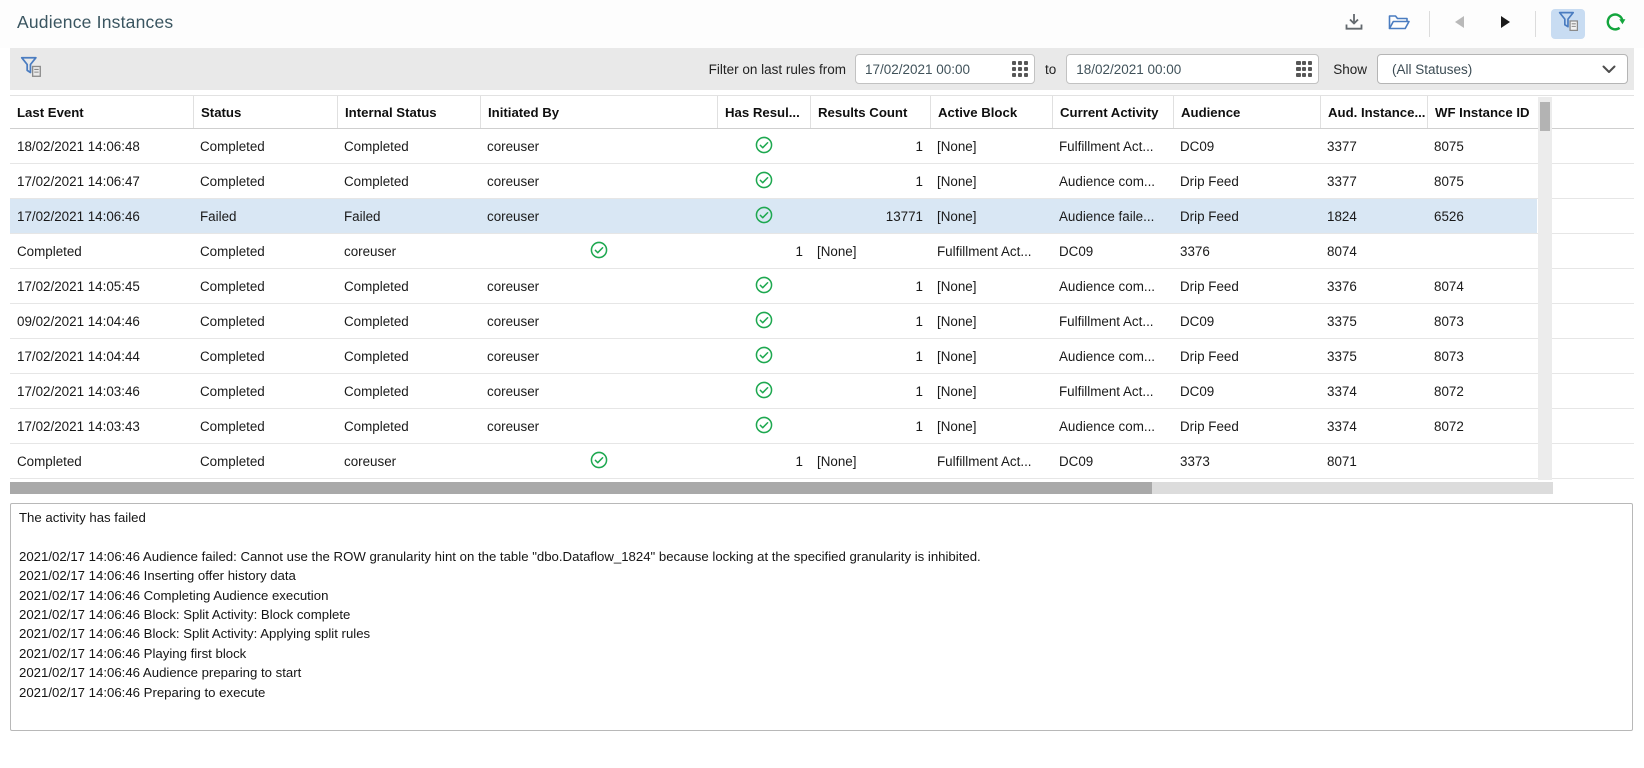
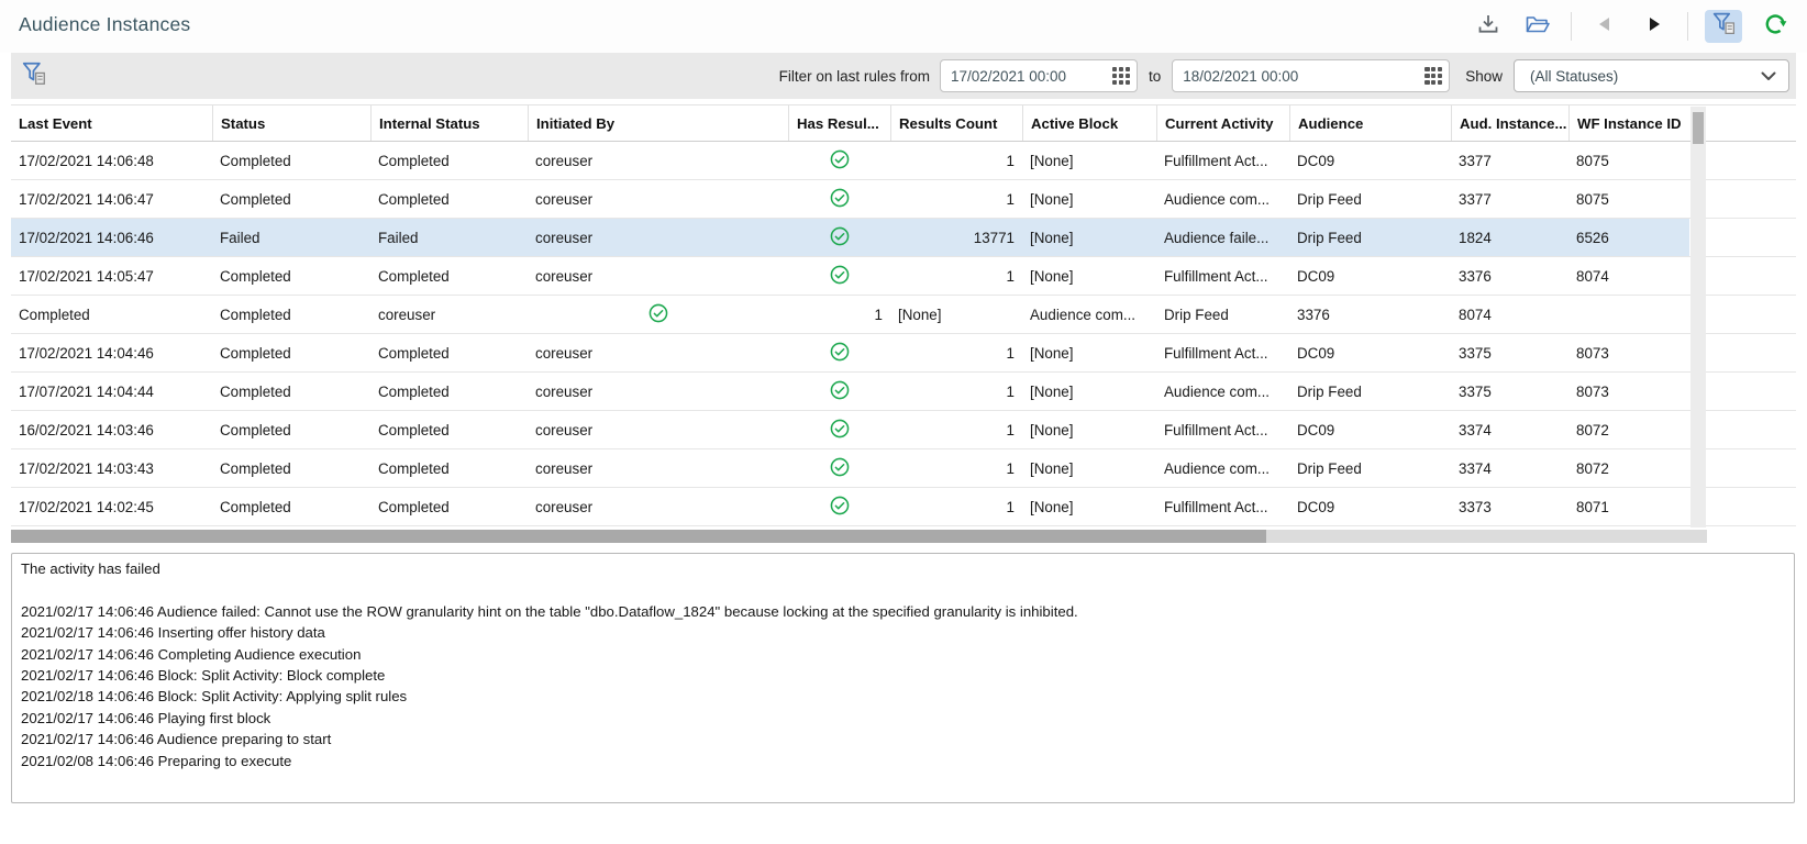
  Audience Instances
  Filter on last rules from
  17/02/2021 00:00
  to
  18/02/2021 00:00
  Show
  (All Statuses)
  Last Event
  Status
  Internal Status
  Initiated By
  Has Resul...
  Results Count
  Active Block
  Current Activity
  Audience
  Aud. Instance...
  WF Instance ID
- 18/02/2021 14:06:48
+ 17/02/2021 14:06:48
  Completed
  Completed
  coreuser
  1
  [None]
  Fulfillment Act...
  DC09
  3377
  8075
  17/02/2021 14:06:47
  Completed
  Completed
  coreuser
  1
  [None]
  Audience com...
  Drip Feed
  3377
  8075
  17/02/2021 14:06:46
  Failed
  Failed
  coreuser
  13771
  [None]
  Audience faile...
  Drip Feed
  1824
  6526
+ 17/02/2021 14:05:47
  Completed
  Completed
  coreuser
  1
  [None]
  Fulfillment Act...
  DC09
  3376
  8074
- 17/02/2021 14:05:45
  Completed
  Completed
  coreuser
  1
  [None]
  Audience com...
  Drip Feed
  3376
  8074
- 09/02/2021 14:04:46
+ 17/02/2021 14:04:46
  Completed
  Completed
  coreuser
  1
  [None]
  Fulfillment Act...
  DC09
  3375
  8073
- 17/02/2021 14:04:44
+ 17/07/2021 14:04:44
  Completed
  Completed
  coreuser
  1
  [None]
  Audience com...
  Drip Feed
  3375
  8073
- 17/02/2021 14:03:46
+ 16/02/2021 14:03:46
  Completed
  Completed
  coreuser
  1
  [None]
  Fulfillment Act...
  DC09
  3374
  8072
  17/02/2021 14:03:43
  Completed
  Completed
  coreuser
  1
  [None]
  Audience com...
  Drip Feed
  3374
  8072
+ 17/02/2021 14:02:45
  Completed
  Completed
  coreuser
  1
  [None]
  Fulfillment Act...
  DC09
  3373
  8071
  The activity has failed
  2021/02/17 14:06:46 Audience failed: Cannot use the ROW granularity hint on the table "dbo.Dataflow_1824" because locking at the specified granularity is inhibited.
  2021/02/17 14:06:46 Inserting offer history data
  2021/02/17 14:06:46 Completing Audience execution
  2021/02/17 14:06:46 Block: Split Activity: Block complete
- 2021/02/17 14:06:46 Block: Split Activity: Applying split rules
+ 2021/02/18 14:06:46 Block: Split Activity: Applying split rules
  2021/02/17 14:06:46 Playing first block
  2021/02/17 14:06:46 Audience preparing to start
- 2021/02/17 14:06:46 Preparing to execute
+ 2021/02/08 14:06:46 Preparing to execute
